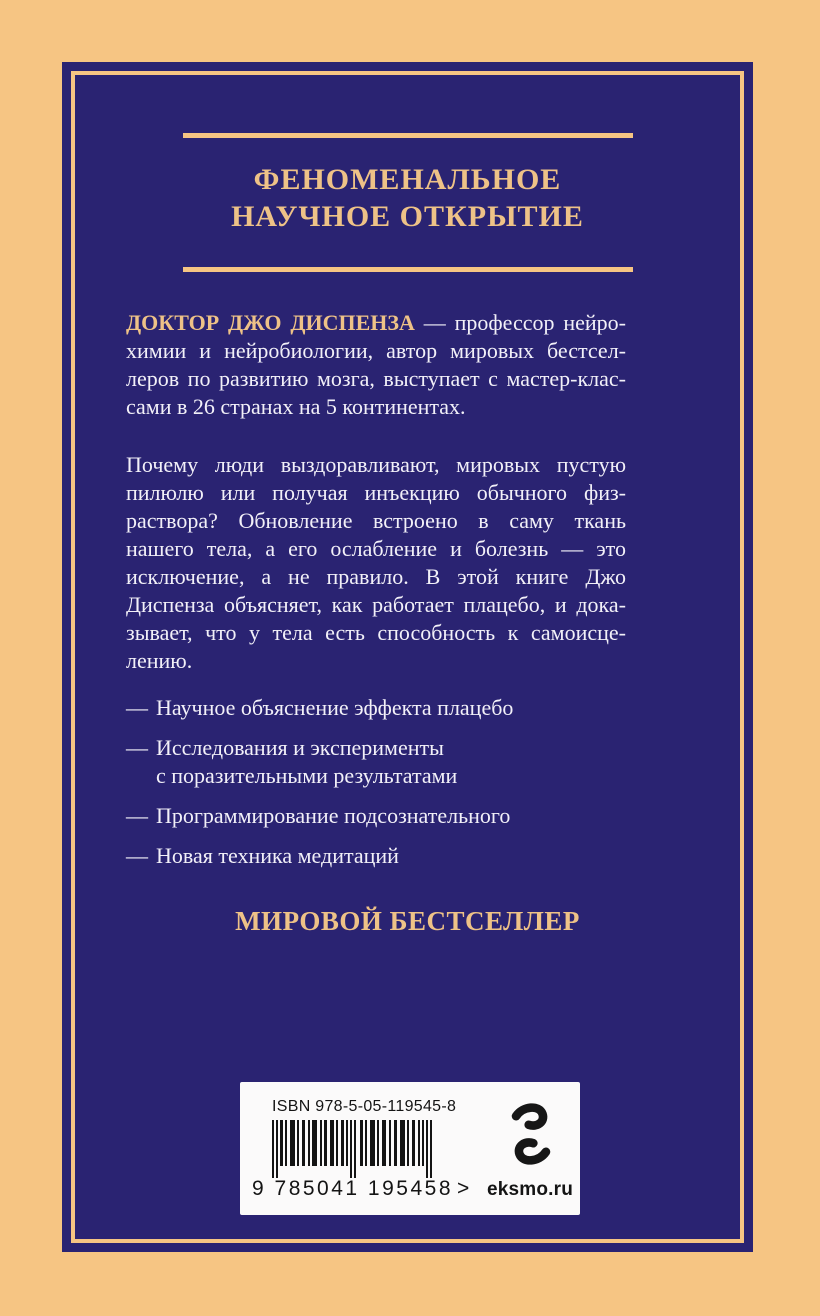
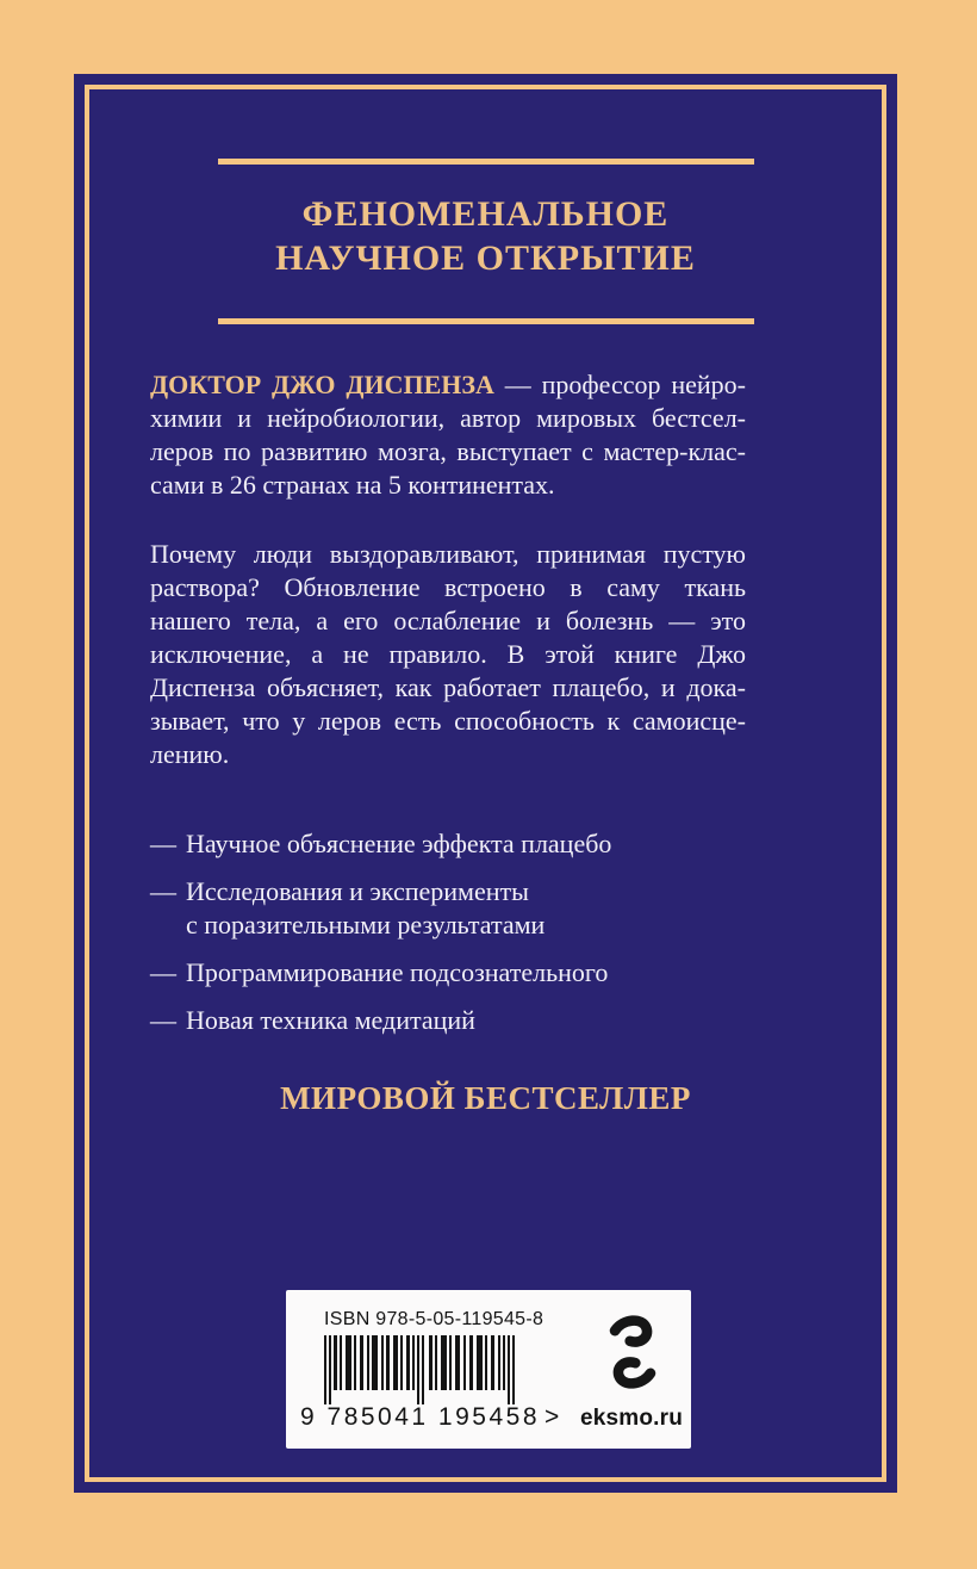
  ФЕНОМЕНАЛЬНОЕ
  НАУЧНОЕ ОТКРЫТИЕ
  ДОКТОР ДЖО ДИСПЕНЗА — профессор нейро-
  химии и нейробиологии, автор мировых бестсел-
  леров по развитию мозга, выступает с мастер-клас-
  сами в 26 странах на 5 континентах.
- Почему люди выздоравливают, мировых пустую
+ Почему люди выздоравливают, принимая пустую
- пилюлю или получая инъекцию обычного физ-
  раствора? Обновление встроено в саму ткань
  нашего тела, а его ослабление и болезнь — это
  исключение, а не правило. В этой книге Джо
  Диспенза объясняет, как работает плацебо, и дока-
- зывает, что у тела есть способность к самоисце-
+ зывает, что у леров есть способность к самоисце-
  лению.
  —
  Научное объяснение эффекта плацебо
  —
  Исследования и эксперименты
  с поразительными результатами
  —
  Программирование подсознательного
  —
  Новая техника медитаций
  МИРОВОЙ БЕСТСЕЛЛЕР
  ISBN 978-5-05-119545-8
  9 785041 195458 >
  eksmo.ru
